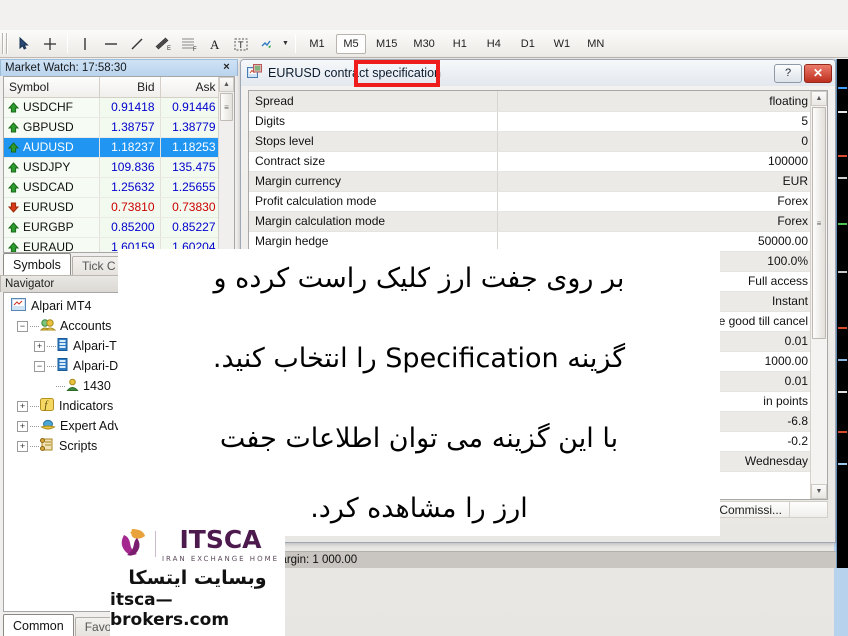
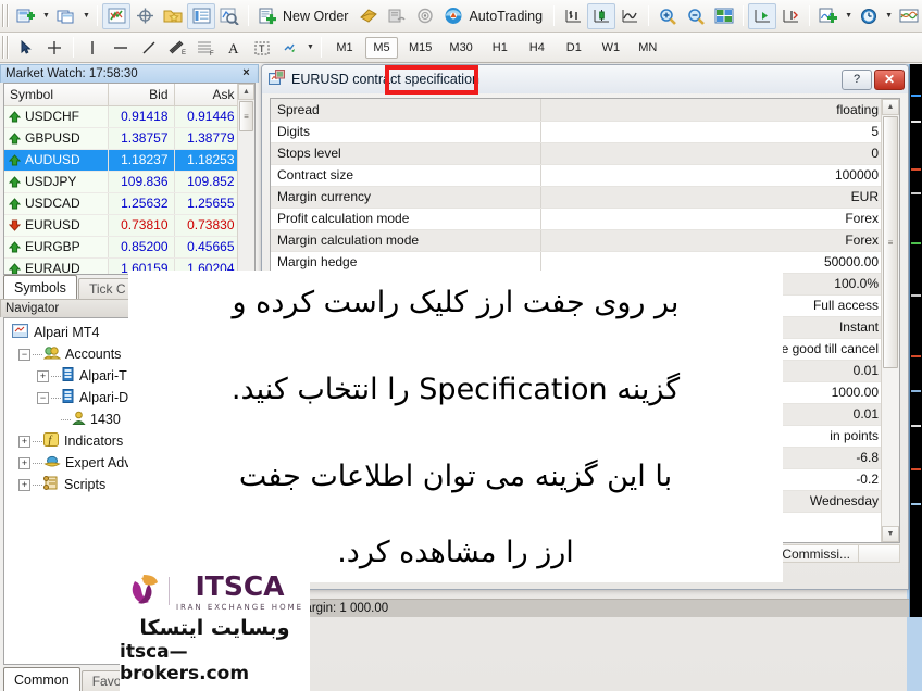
+ New Order
+ AutoTrading
  A
  T
  M1
  M5
  M15
  M30
  H1
  H4
  D1
  W1
  MN
  Market Watch: 17:58:30
  ×
  Symbol	Bid	Ask
  USDCHF	0.91418	0.91446
  GBPUSD	1.38757	1.38779
  AUDUSD	1.18237	1.18253
- USDJPY	109.836	135.475
+ USDJPY	109.836	109.852
  USDCAD	1.25632	1.25655
  EURUSD	0.73810	0.73830
- EURGBP	0.85200	0.85227
+ EURGBP	0.85200	0.45665
  EURAUD	1.60159	1.60204
  ≡
  Symbols
  Tick C
  Navigator
  Alpari MT4
  −
  Accounts
  +
  Alpari-T
  −
  Alpari-D
  1430
  +
  f
  Indicators
  +
  Expert Ad
  +
  Scripts
  Common
  Favo
  EURUSD contract specification
  ?
  ✕
  Spread	floating
  Digits	5
  Stops level	0
  Contract size	100000
  Margin currency	EUR
  Profit calculation mode	Forex
  Margin calculation mode	Forex
  Margin hedge	50000.00
  	100.0%
  	Full access
  	Instant
  	e good till cancel
  	0.01
  	1000.00
  	0.01
  	in points
  	-6.8
  	-0.2
  	Wednesday
  ≡
  Commissi...
  بر روی جفت ارز کلیک راست کرده و
  گزینه Specification را انتخاب کنید.
  با این گزینه می توان اطلاعات جفت
  ارز را مشاهده کرد.
  ITSCA
  IRAN EXCHANGE HOME
  وبسایت ایتسکا
  itsca—brokers.com
